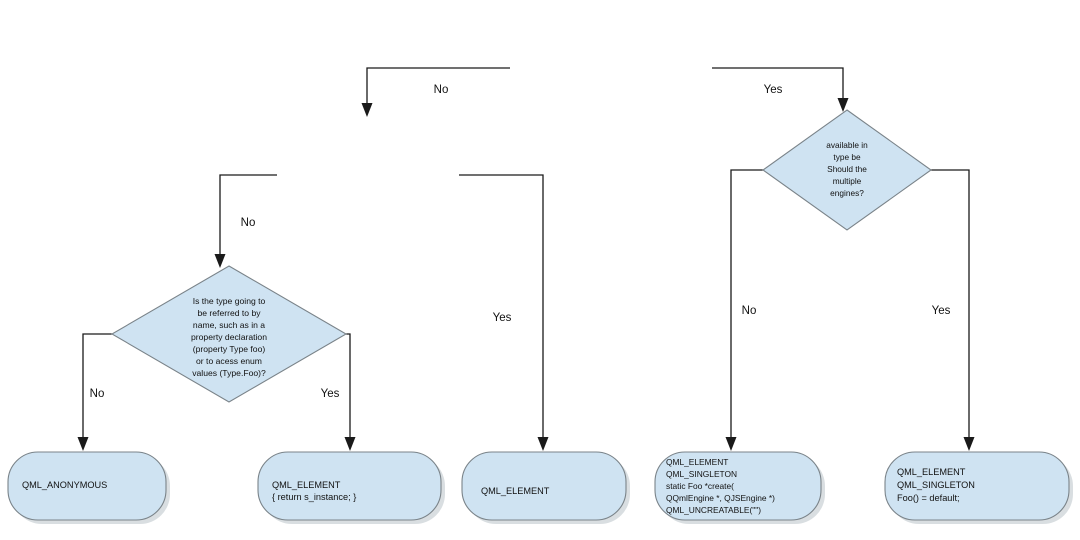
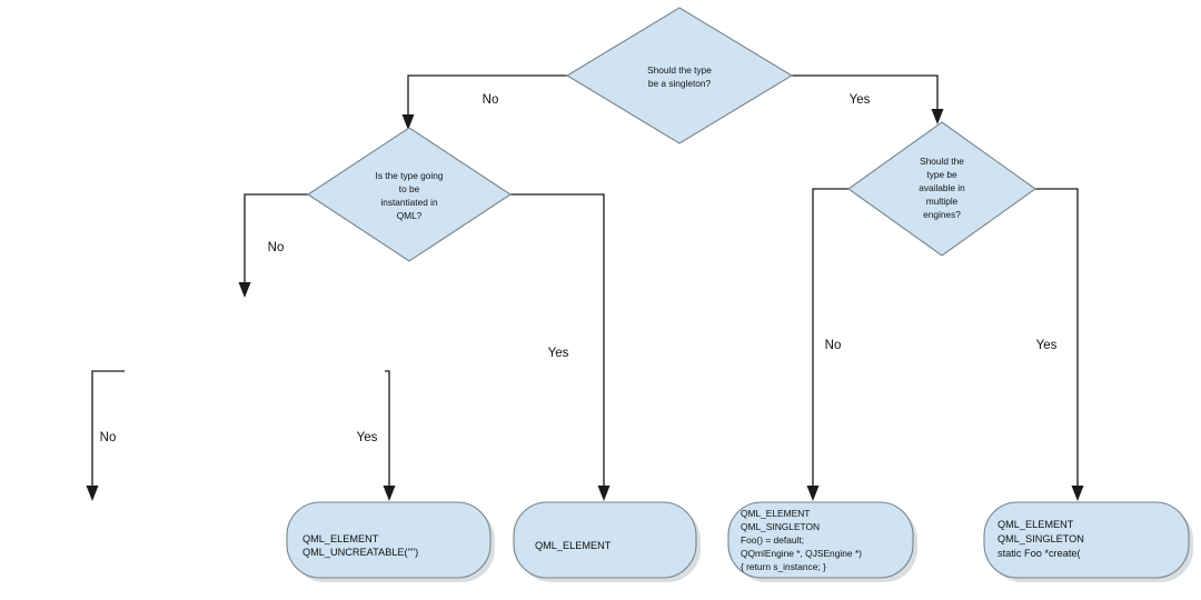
  No
  Yes
  No
  Yes
  No
  Yes
  No
  Yes
+ Should the type
+ be a singleton?
+ Is the type going
+ to be
+ instantiated in
+ QML?
- available in
+ Should the
  type be
- Should the
+ available in
  multiple
  engines?
- Is the type going to
- be referred to by
- name, such as in a
- property declaration
- (property Type foo)
- or to acess enum
- values (Type.Foo)?
- QML_ANONYMOUS
  QML_ELEMENT
- { return s_instance; }
+ QML_UNCREATABLE("")
  QML_ELEMENT
  QML_ELEMENT
  QML_SINGLETON
- static Foo *create(
+ Foo() = default;
  QQmlEngine *, QJSEngine *)
- QML_UNCREATABLE("")
+ { return s_instance; }
  QML_ELEMENT
  QML_SINGLETON
- Foo() = default;
+ static Foo *create(
